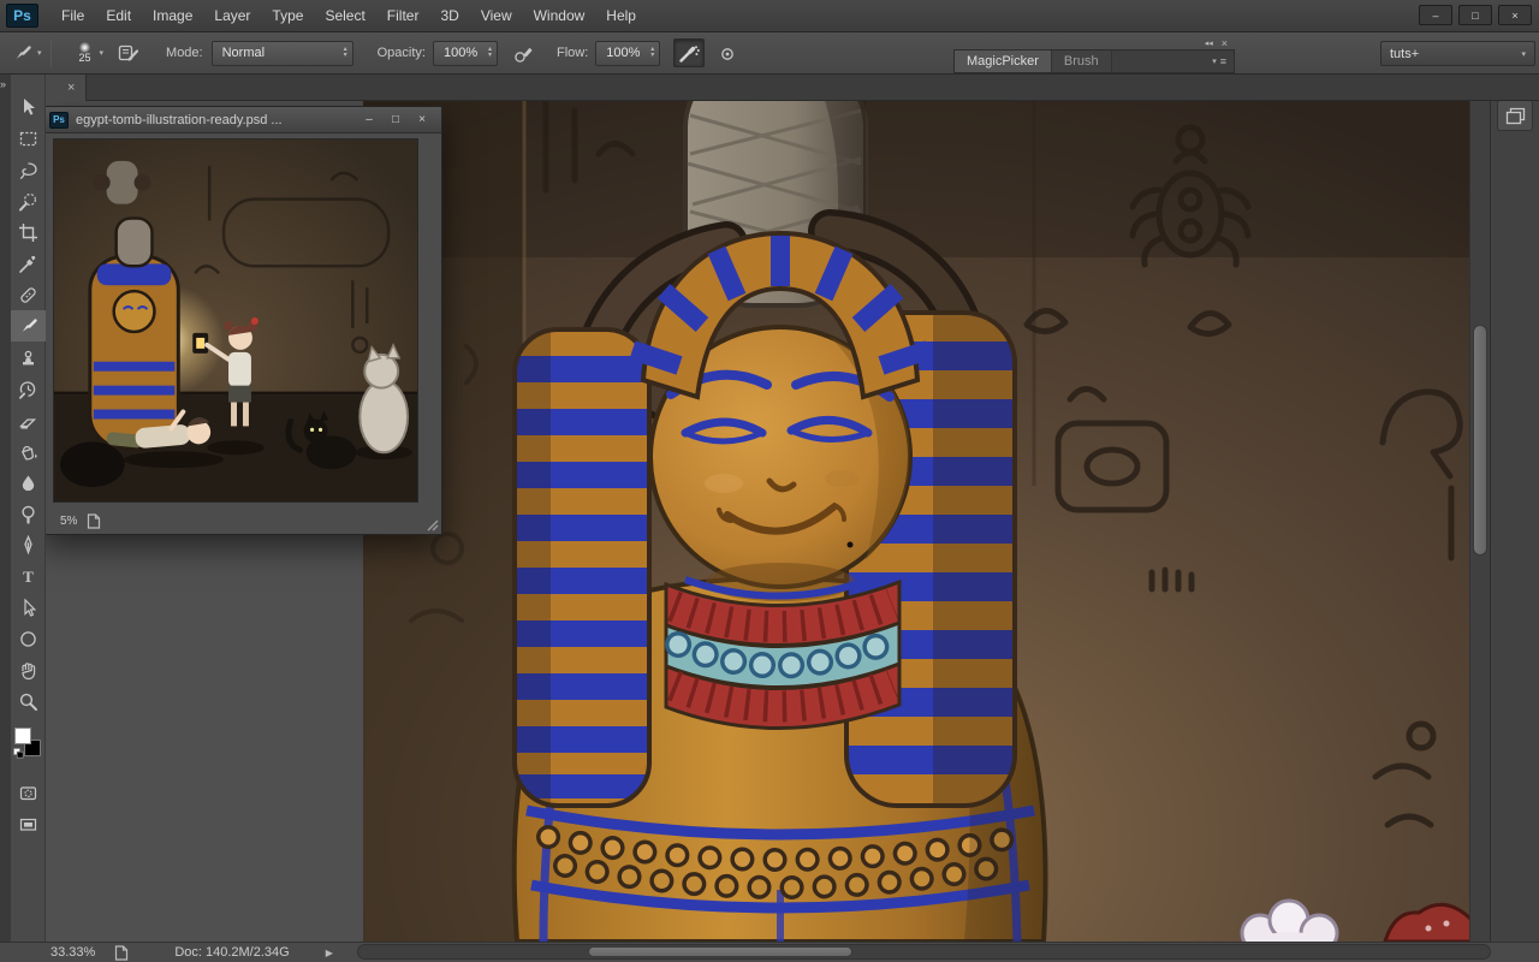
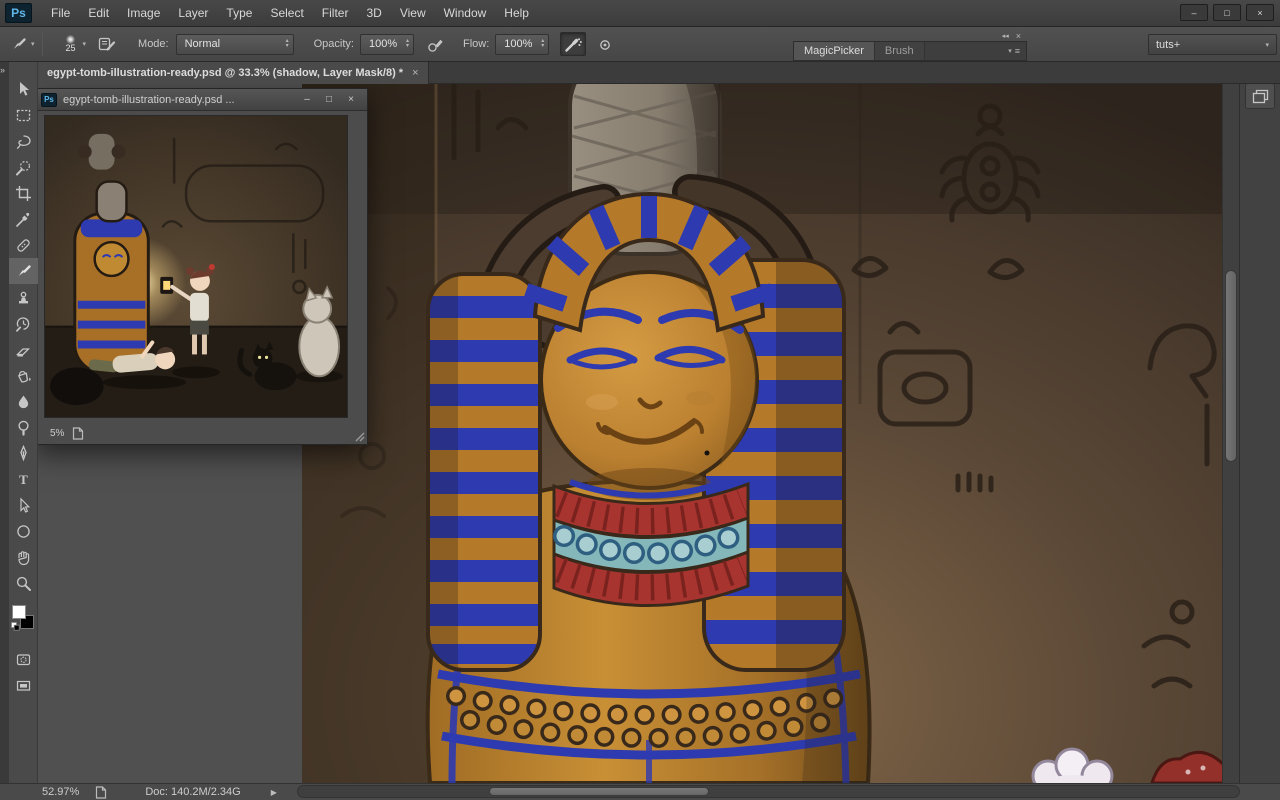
  Ps
  File
  Edit
  Image
  Layer
  Type
  Select
  Filter
  3D
  View
  Window
  Help
  –
  □
  ×
  25
  Mode:
  Normal
  Opacity:
  100%
  Flow:
  100%
  ×
  MagicPicker
  Brush
  ≡
  tuts+
+ egypt-tomb-illustration-ready.psd @ 33.3% (shadow, Layer Mask/8) *
  ×
  »
  T
  Ps
  egypt-tomb-illustration-ready.psd ...
  –
  □
  ×
  5%
- 33.33%
+ 52.97%
  Doc: 140.2M/2.34G
  ▶
